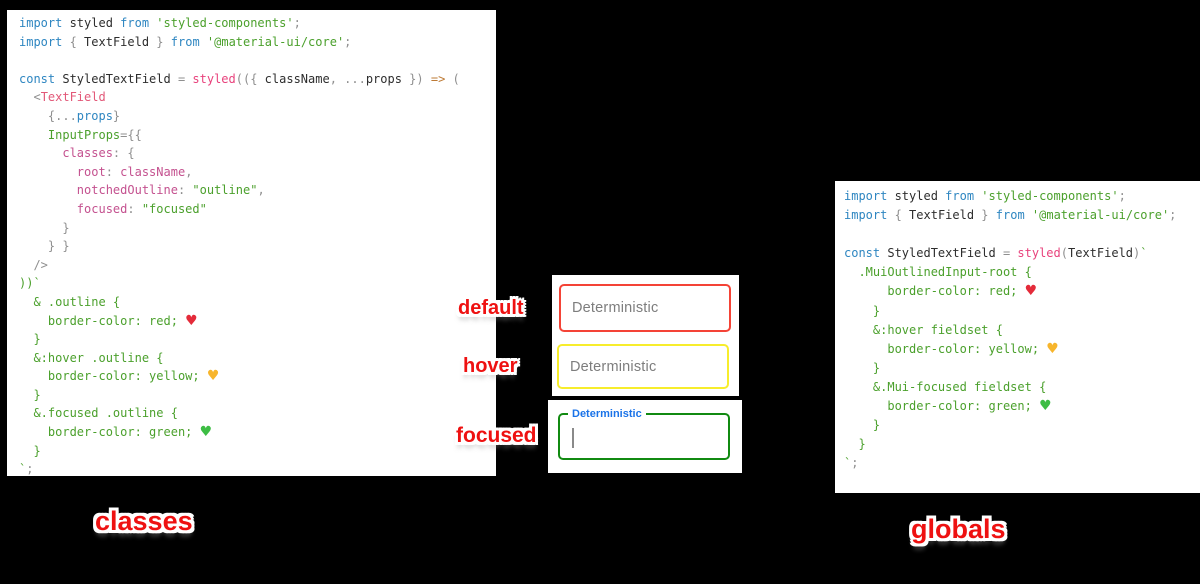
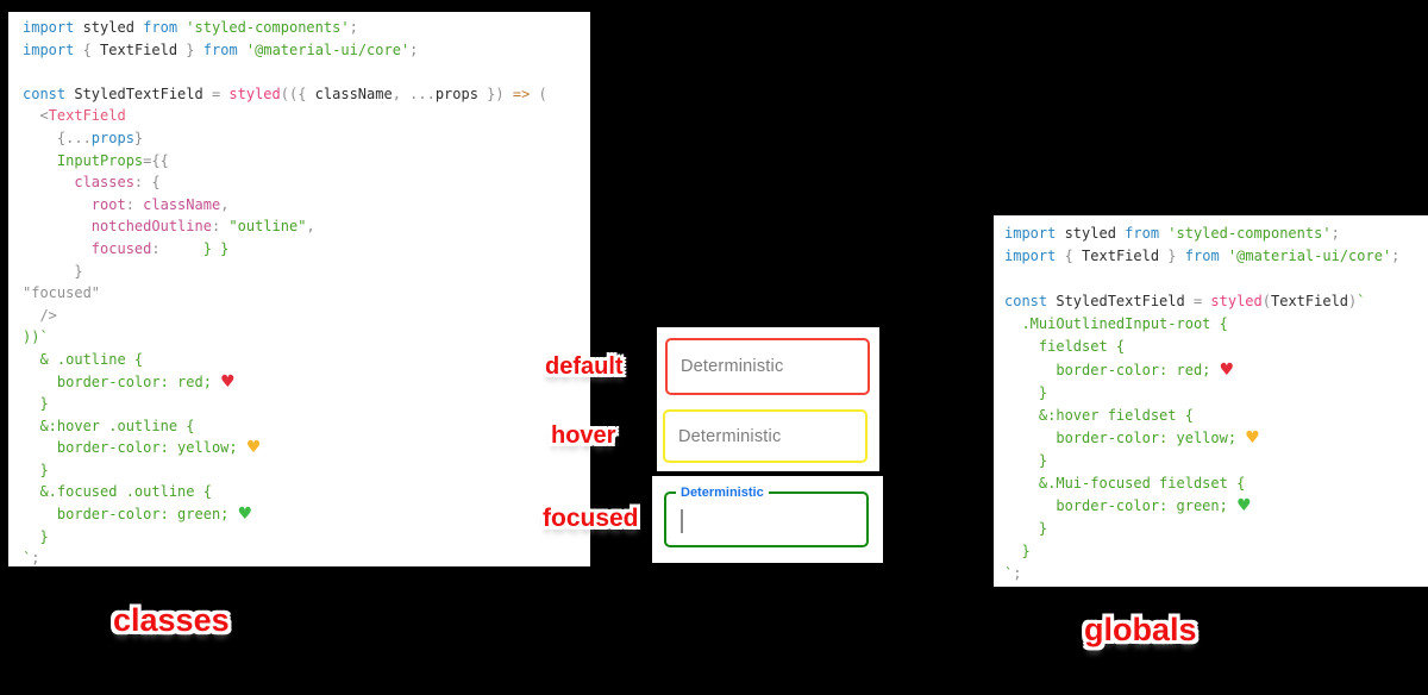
  import styled from 'styled-components';
  import { TextField } from '@material-ui/core';
  const StyledTextField = styled(({ className, ...props }) => (
  <TextField
  {...props}
  InputProps={{
  classes: {
  root: className,
  notchedOutline: "outline",
- focused: "focused"
+ focused: } }
  }
- } }
+ "focused"
  />
  ))`
  & .outline {
  border-color: red; ♥
  }
  &:hover .outline {
  border-color: yellow; ♥
  }
  &.focused .outline {
  border-color: green; ♥
  }
  `;
  import styled from 'styled-components';
  import { TextField } from '@material-ui/core';
  const StyledTextField = styled(TextField)`
  .MuiOutlinedInput-root {
+ fieldset {
  border-color: red; ♥
  }
  &:hover fieldset {
  border-color: yellow; ♥
  }
  &.Mui-focused fieldset {
  border-color: green; ♥
  }
  }
  `;
  Deterministic
  Deterministic
  Deterministic
  default
  hover
  focused
  classes
  globals
